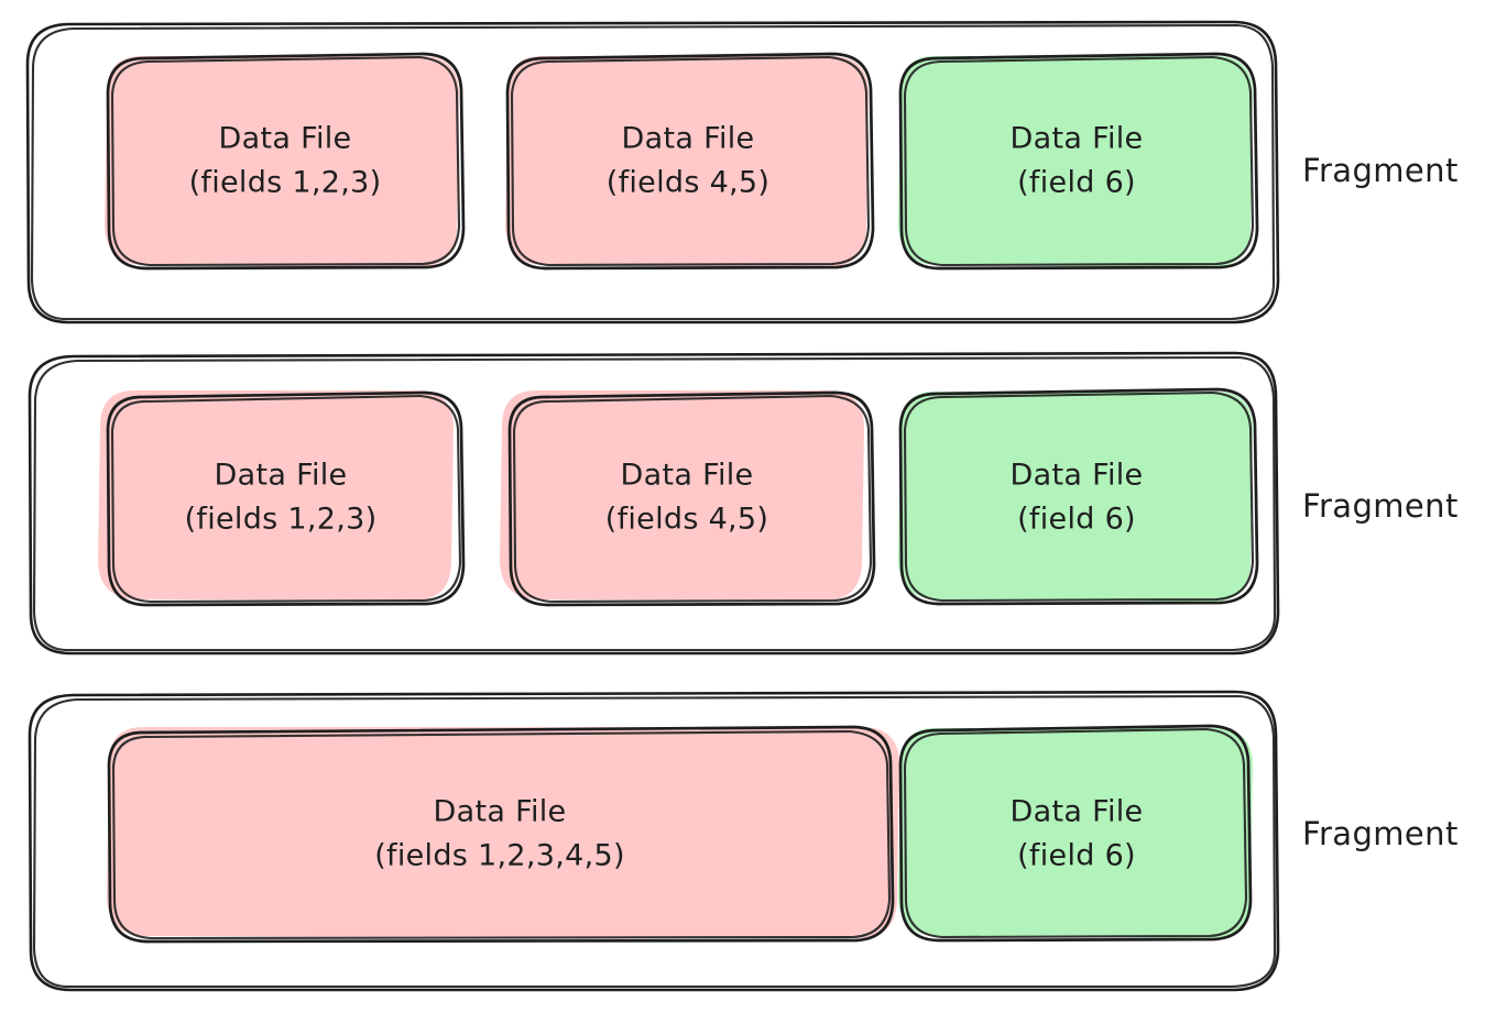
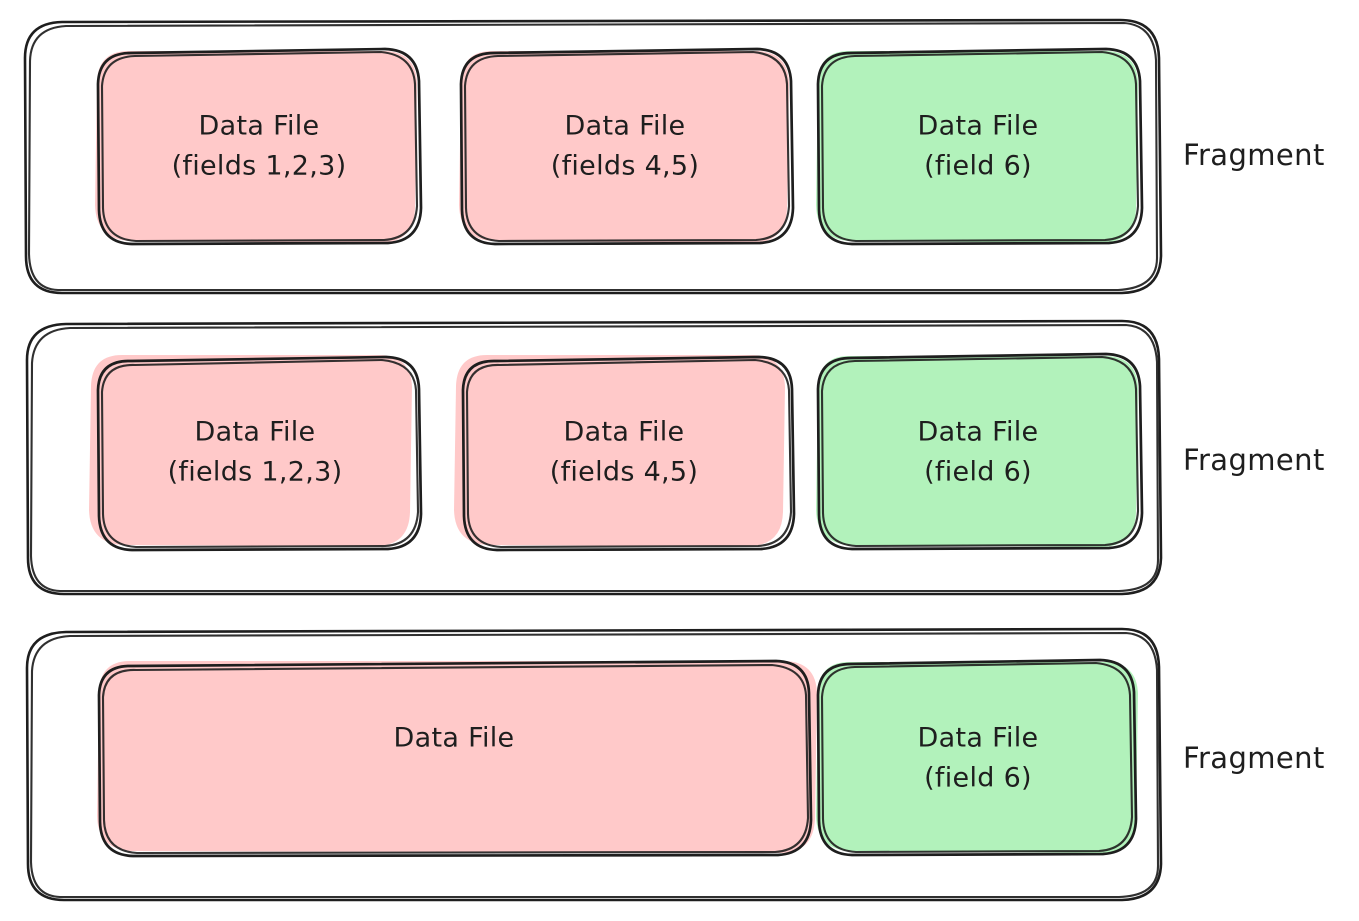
  Data File
  (fields 1,2,3)
  Data File
  (fields 4,5)
  Data File
  (field 6)
  Fragment
  Data File
  (fields 1,2,3)
  Data File
  (fields 4,5)
  Data File
  (field 6)
  Fragment
  Data File
- (fields 1,2,3,4,5)
  Data File
  (field 6)
  Fragment
